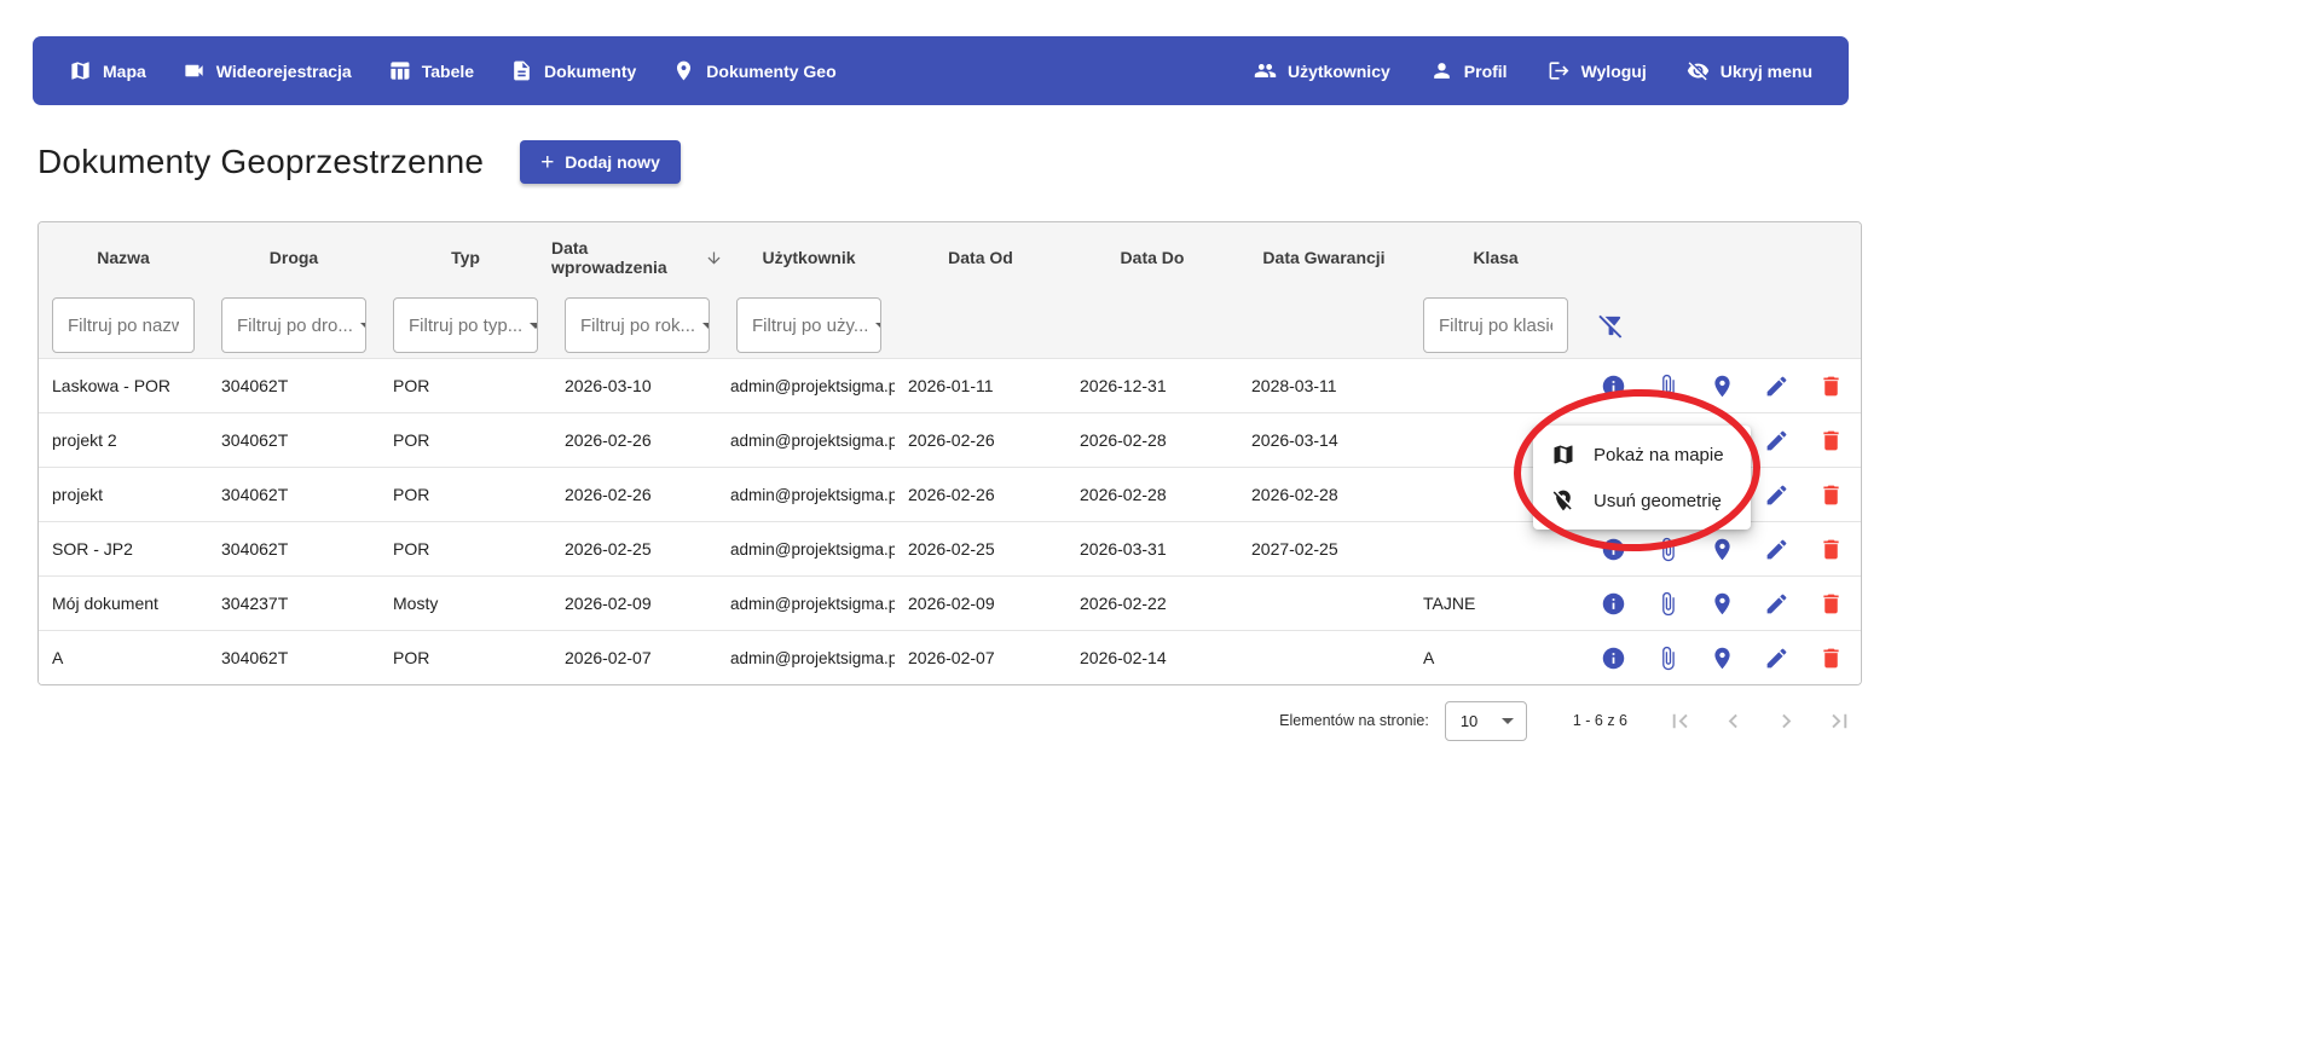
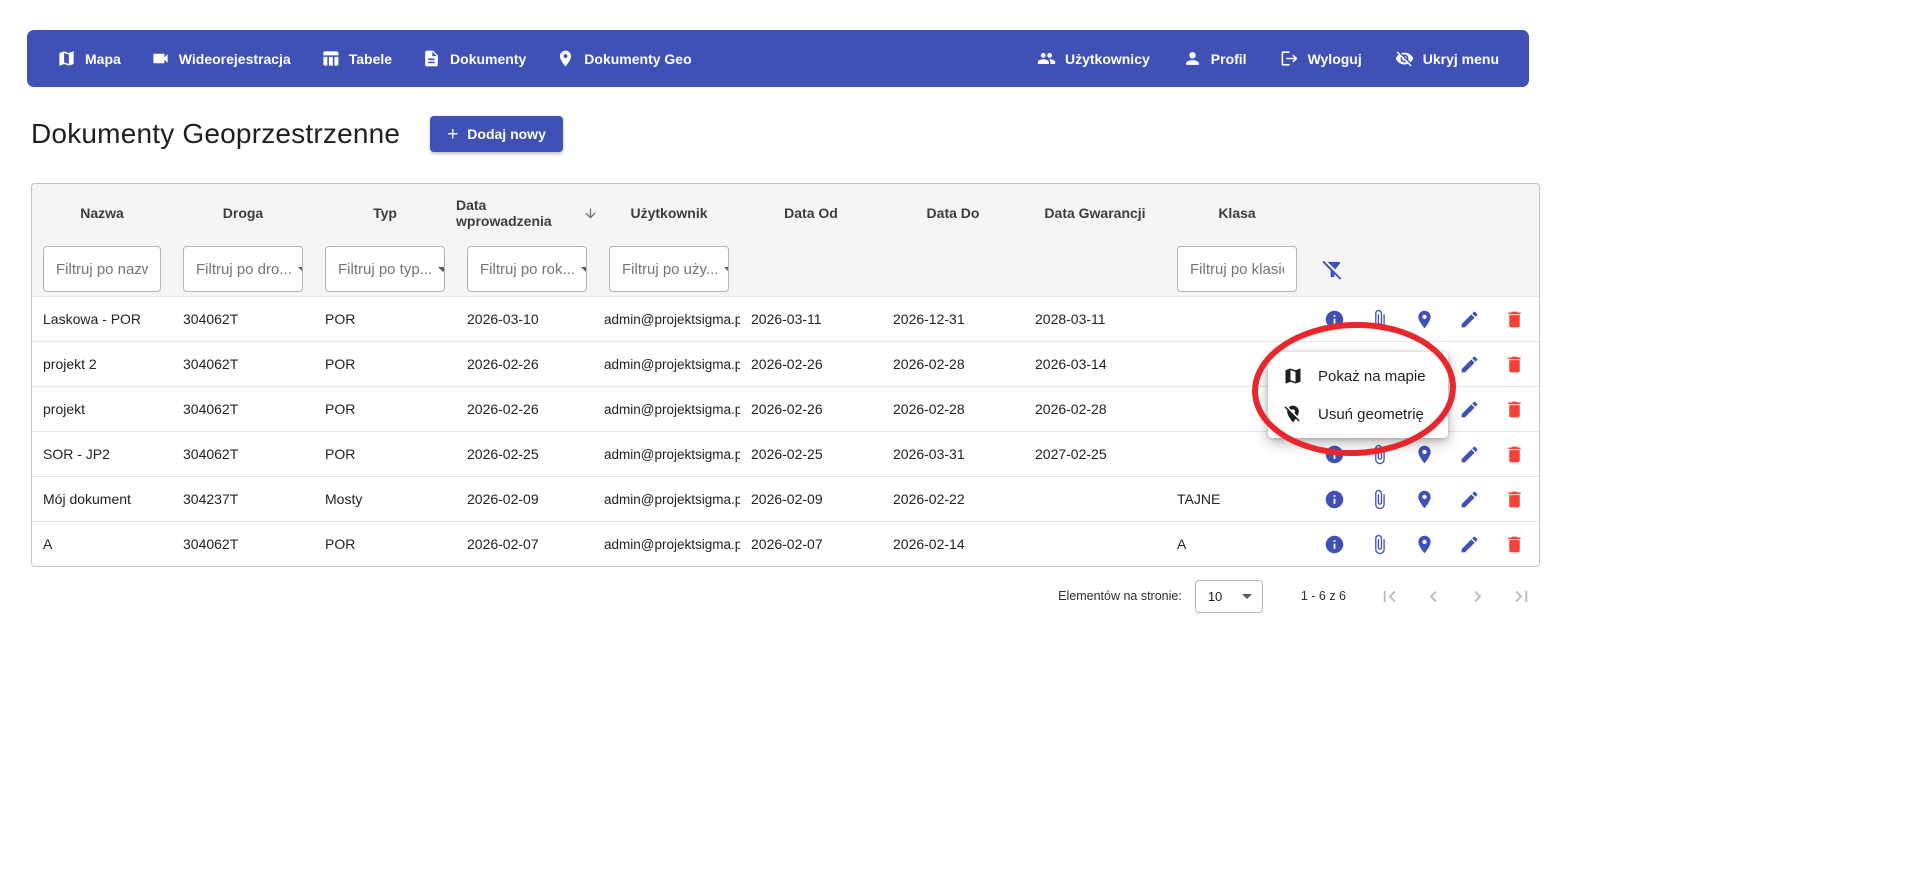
  Mapa
  Wideorejestracja
  Tabele
  Dokumenty
  Dokumenty Geo
  Użytkownicy
  Profil
  Wyloguj
  Ukryj menu
  Dokumenty Geoprzestrzenne
  +
  Dodaj nowy
  Nazwa
  Droga
  Typ
  Data wprowadzenia
  Użytkownik
  Data Od
  Data Do
  Data Gwarancji
  Klasa
  Filtruj po nazw
  Filtruj po dro...
  Filtruj po typ...
  Filtruj po rok...
  Filtruj po uży...
  Filtruj po klasi
  Laskowa - POR
  304062T
  POR
  2026-03-10
  admin@projektsigma.p
- 2026-01-11
+ 2026-03-11
  2026-12-31
  2028-03-11
  projekt 2
  304062T
  POR
  2026-02-26
  admin@projektsigma.p
  2026-02-26
  2026-02-28
  2026-03-14
  projekt
  304062T
  POR
  2026-02-26
  admin@projektsigma.p
  2026-02-26
  2026-02-28
  2026-02-28
  SOR - JP2
  304062T
  POR
  2026-02-25
  admin@projektsigma.p
  2026-02-25
  2026-03-31
  2027-02-25
  Mój dokument
  304237T
  Mosty
  2026-02-09
  admin@projektsigma.p
  2026-02-09
  2026-02-22
  TAJNE
  A
  304062T
  POR
  2026-02-07
  admin@projektsigma.p
  2026-02-07
  2026-02-14
  A
  Elementów na stronie:
  10
  1 - 6 z 6
  Pokaż na mapie
  Usuń geometrię
